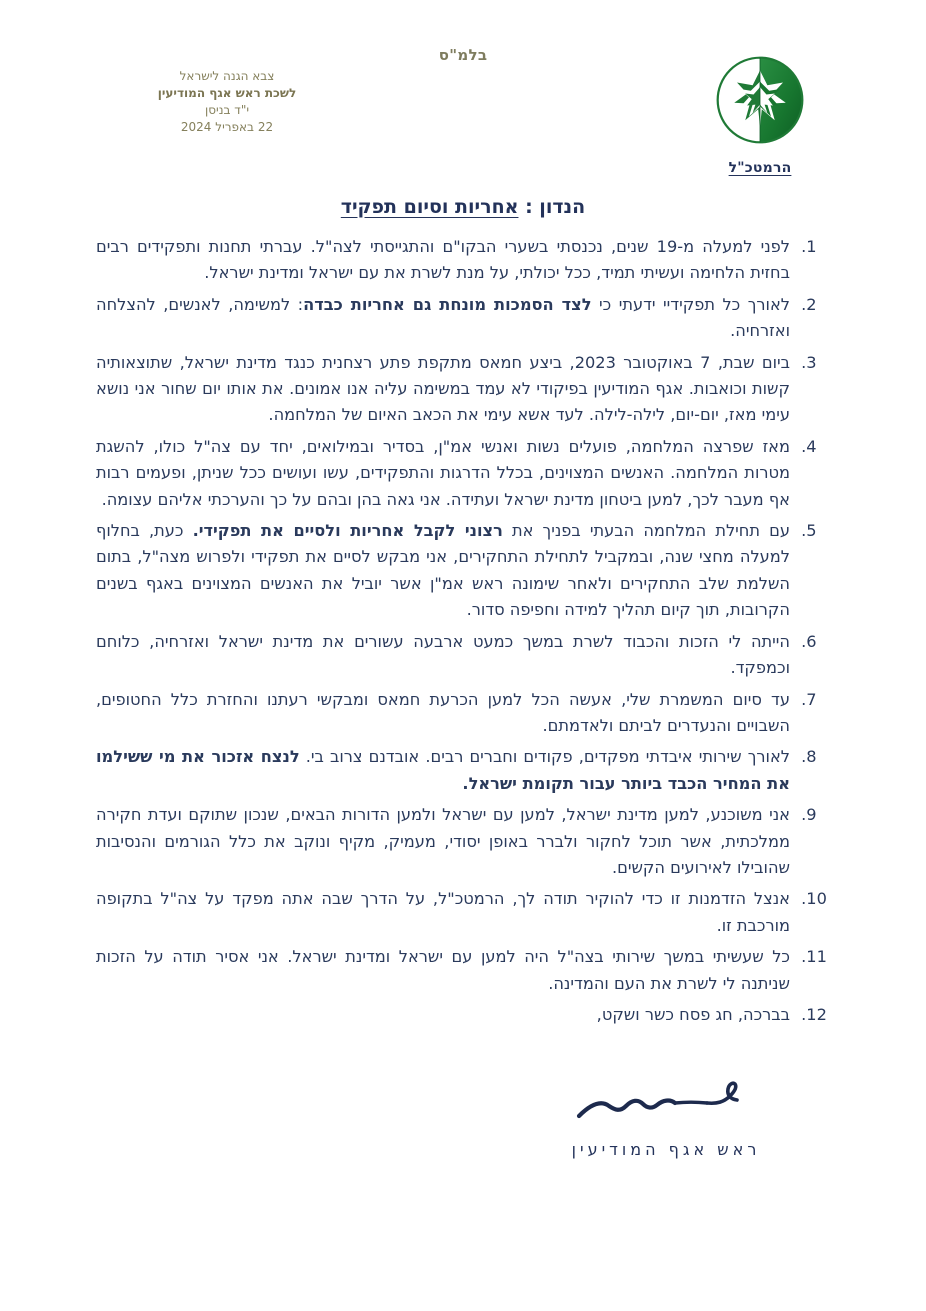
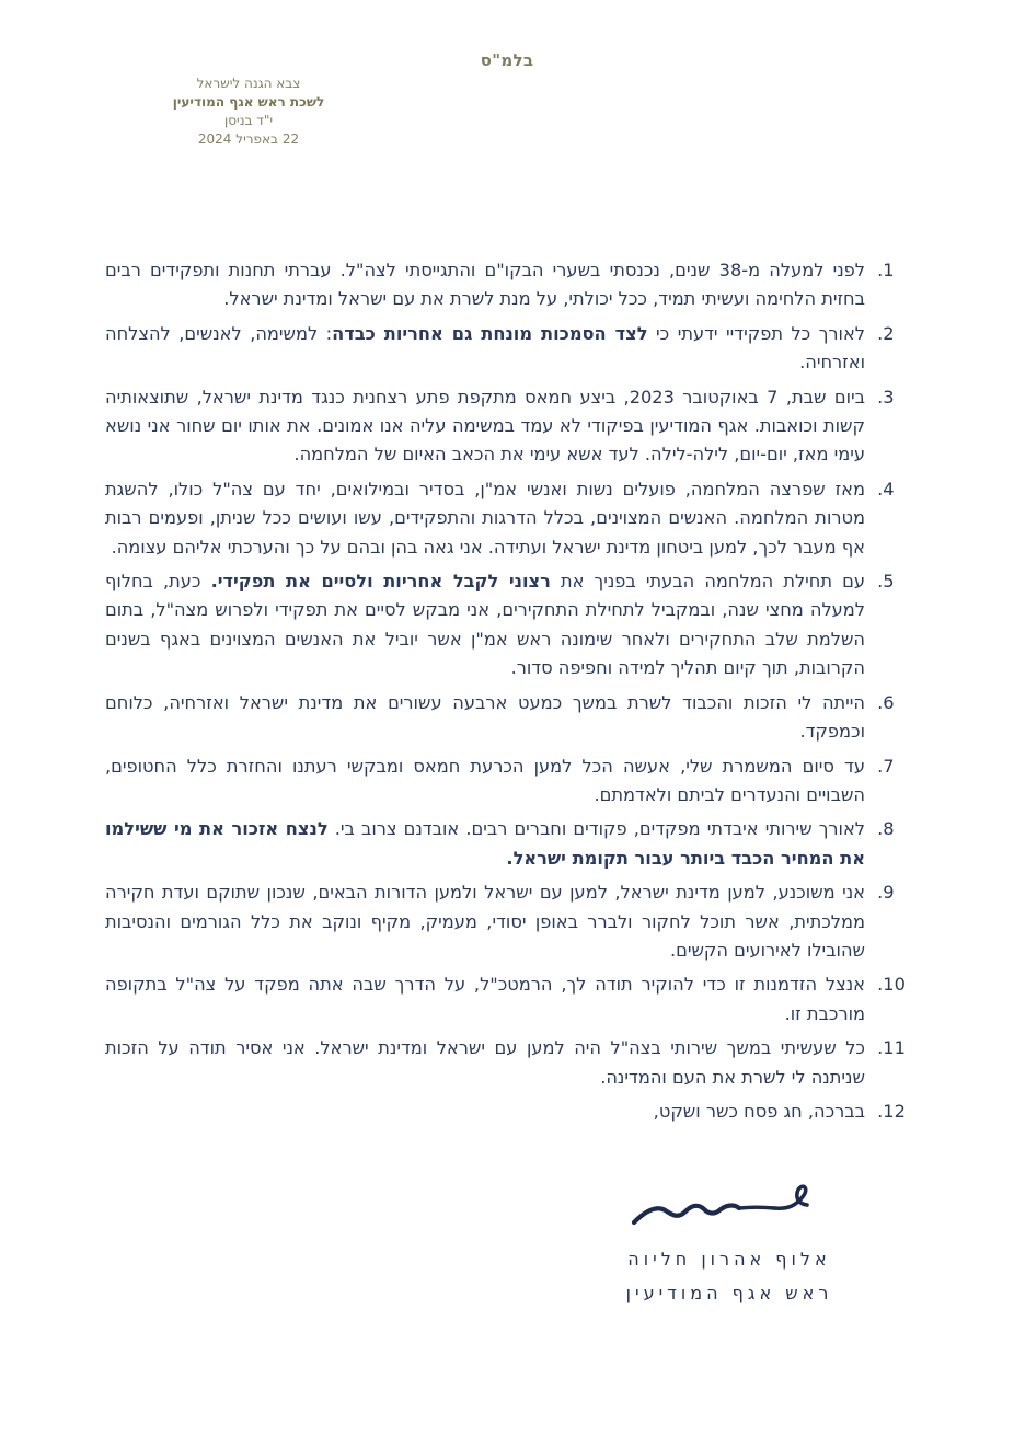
  בלמ"ס
  צבא הגנה לישראל
  לשכת ראש אגף המודיעין
  י"ד בניסן
  22 באפריל 2024
- הרמטכ"ל
- הנדון : אחריות וסיום תפקיד
- לפני למעלה מ-19 שנים, נכנסתי בשערי הבקו"ם והתגייסתי לצה"ל. עברתי תחנות ותפקידים רבים בחזית הלחימה ועשיתי תמיד, ככל יכולתי, על מנת לשרת את עם ישראל ומדינת ישראל.
+ לפני למעלה מ-38 שנים, נכנסתי בשערי הבקו"ם והתגייסתי לצה"ל. עברתי תחנות ותפקידים רבים בחזית הלחימה ועשיתי תמיד, ככל יכולתי, על מנת לשרת את עם ישראל ומדינת ישראל.
  לאורך כל תפקידיי ידעתי כי לצד הסמכות מונחת גם אחריות כבדה: למשימה, לאנשים, להצלחה ואזרחיה.
  ביום שבת, 7 באוקטובר 2023, ביצע חמאס מתקפת פתע רצחנית כנגד מדינת ישראל, שתוצאותיה קשות וכואבות. אגף המודיעין בפיקודי לא עמד במשימה עליה אנו אמונים. את אותו יום שחור אני נושא עימי מאז, יום-יום, לילה-לילה. לעד אשא עימי את הכאב האיום של המלחמה.
  מאז שפרצה המלחמה, פועלים נשות ואנשי אמ"ן, בסדיר ובמילואים, יחד עם צה"ל כולו, להשגת מטרות המלחמה. האנשים המצוינים, בכלל הדרגות והתפקידים, עשו ועושים ככל שניתן, ופעמים רבות אף מעבר לכך, למען ביטחון מדינת ישראל ועתידה. אני גאה בהן ובהם על כך והערכתי אליהם עצומה.
  עם תחילת המלחמה הבעתי בפניך את רצוני לקבל אחריות ולסיים את תפקידי. כעת, בחלוף למעלה מחצי שנה, ובמקביל לתחילת התחקירים, אני מבקש לסיים את תפקידי ולפרוש מצה"ל, בתום השלמת שלב התחקירים ולאחר שימונה ראש אמ"ן אשר יוביל את האנשים המצוינים באגף בשנים הקרובות, תוך קיום תהליך למידה וחפיפה סדור.
  הייתה לי הזכות והכבוד לשרת במשך כמעט ארבעה עשורים את מדינת ישראל ואזרחיה, כלוחם וכמפקד.
  עד סיום המשמרת שלי, אעשה הכל למען הכרעת חמאס ומבקשי רעתנו והחזרת כלל החטופים, השבויים והנעדרים לביתם ולאדמתם.
  לאורך שירותי איבדתי מפקדים, פקודים וחברים רבים. אובדנם צרוב בי. לנצח אזכור את מי ששילמו את המחיר הכבד ביותר עבור תקומת ישראל.
  אני משוכנע, למען מדינת ישראל, למען עם ישראל ולמען הדורות הבאים, שנכון שתוקם ועדת חקירה ממלכתית, אשר תוכל לחקור ולברר באופן יסודי, מעמיק, מקיף ונוקב את כלל הגורמים והנסיבות שהובילו לאירועים הקשים.
  אנצל הזדמנות זו כדי להוקיר תודה לך, הרמטכ"ל, על הדרך שבה אתה מפקד על צה"ל בתקופה מורכבת זו.
  כל שעשיתי במשך שירותי בצה"ל היה למען עם ישראל ומדינת ישראל. אני אסיר תודה על הזכות שניתנה לי לשרת את העם והמדינה.
  בברכה, חג פסח כשר ושקט,
+ אלוף אהרון חליוה
  ראש אגף המודיעין
